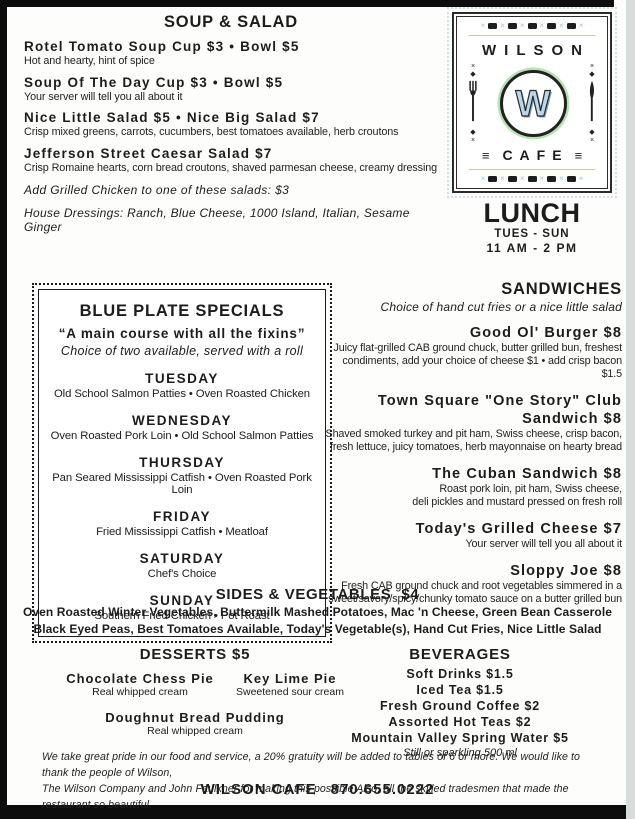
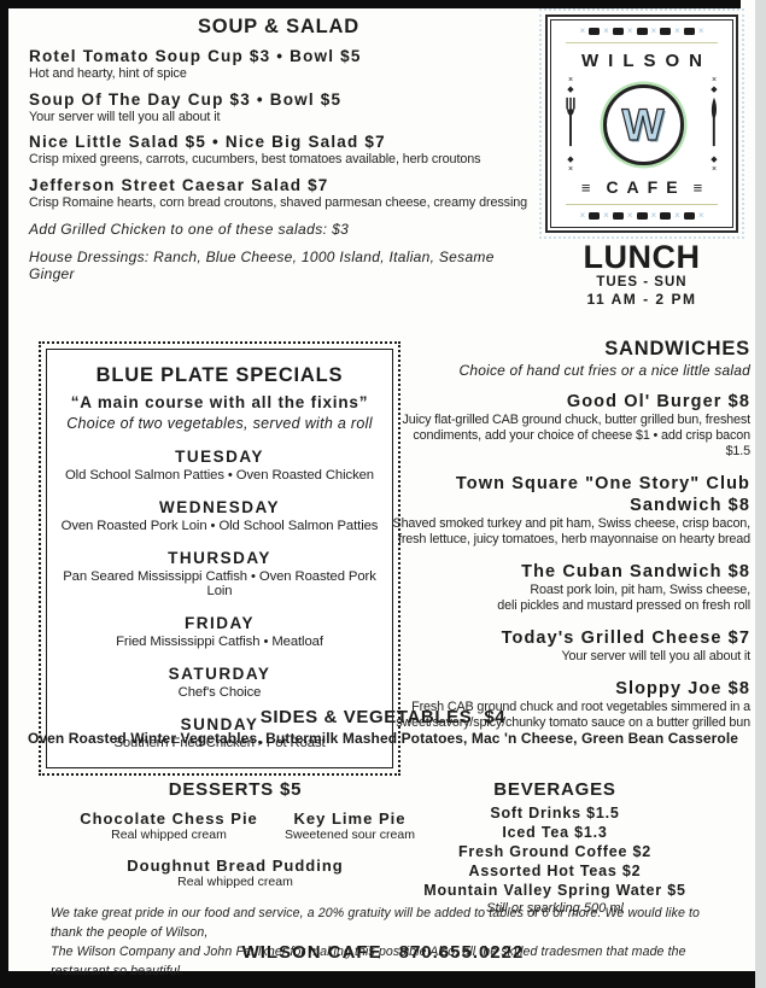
  SOUP & SALAD
  Rotel Tomato Soup Cup $3 • Bowl $5
  Hot and hearty, hint of spice
  Soup Of The Day Cup $3 • Bowl $5
  Your server will tell you all about it
  Nice Little Salad $5 • Nice Big Salad $7
  Crisp mixed greens, carrots, cucumbers, best tomatoes available, herb croutons
  Jefferson Street Caesar Salad $7
  Crisp Romaine hearts, corn bread croutons, shaved parmesan cheese, creamy dressing
  Add Grilled Chicken to one of these salads: $3
  House Dressings: Ranch, Blue Cheese, 1000 Island, Italian, Sesame Ginger
  ×
  ×
  ×
  ×
  ×
  ×
  WILSON
  W
  ≡
  CAFE
  ≡
  ×
  ×
  ×
  ×
  ×
  ×
  LUNCH
  TUES - SUN
  11 AM - 2 PM
  BLUE PLATE SPECIALS
  “A main course with all the fixins”
- Choice of two available, served with a roll
+ Choice of two vegetables, served with a roll
  TUESDAY
  Old School Salmon Patties • Oven Roasted Chicken
  WEDNESDAY
  Oven Roasted Pork Loin • Old School Salmon Patties
  THURSDAY
  Pan Seared Mississippi Catfish • Oven Roasted Pork Loin
  FRIDAY
  Fried Mississippi Catfish • Meatloaf
  SATURDAY
  Chef's Choice
  SUNDAY
  Southern Fried Chicken • Pot Roast
  SANDWICHES
  Choice of hand cut fries or a nice little salad
  Good Ol' Burger $8
  Juicy flat-grilled CAB ground chuck, butter grilled bun, freshest
  condiments, add your choice of cheese $1 • add crisp bacon $1.5
  Town Square "One Story" Club Sandwich $8
  Shaved smoked turkey and pit ham, Swiss cheese, crisp bacon,
  fresh lettuce, juicy tomatoes, herb mayonnaise on hearty bread
  The Cuban Sandwich $8
  Roast pork loin, pit ham, Swiss cheese,
  deli pickles and mustard pressed on fresh roll
  Today's Grilled Cheese $7
  Your server will tell you all about it
  Sloppy Joe $8
  Fresh CAB ground chuck and root vegetables simmered in a
  sweet/savory/spicy/chunky tomato sauce on a butter grilled bun
  SIDES & VEGETABLES
  $4
  Oven Roasted Winter Vegetables, Buttermilk Mashed Potatoes, Mac 'n Cheese, Green Bean Casserole
- Black Eyed Peas, Best Tomatoes Available, Today's Vegetable(s), Hand Cut Fries, Nice Little Salad
  DESSERTS $5
  Chocolate Chess Pie
  Real whipped cream
  Key Lime Pie
  Sweetened sour cream
  Doughnut Bread Pudding
  Real whipped cream
  BEVERAGES
  Soft Drinks $1.5
- Iced Tea $1.5
+ Iced Tea $1.3
  Fresh Ground Coffee $2
  Assorted Hot Teas $2
  Mountain Valley Spring Water $5
  Still or sparkling 500 ml
  We take great pride in our food and service, a 20% gratuity will be added to tables of 6 or more. We would like to thank the people of Wilson,
  The Wilson Company and John Faulkner for making this possible Also, all the skilled tradesmen that made the restaurant so beautiful.
  WILSON CAFE
  870.655.0222
